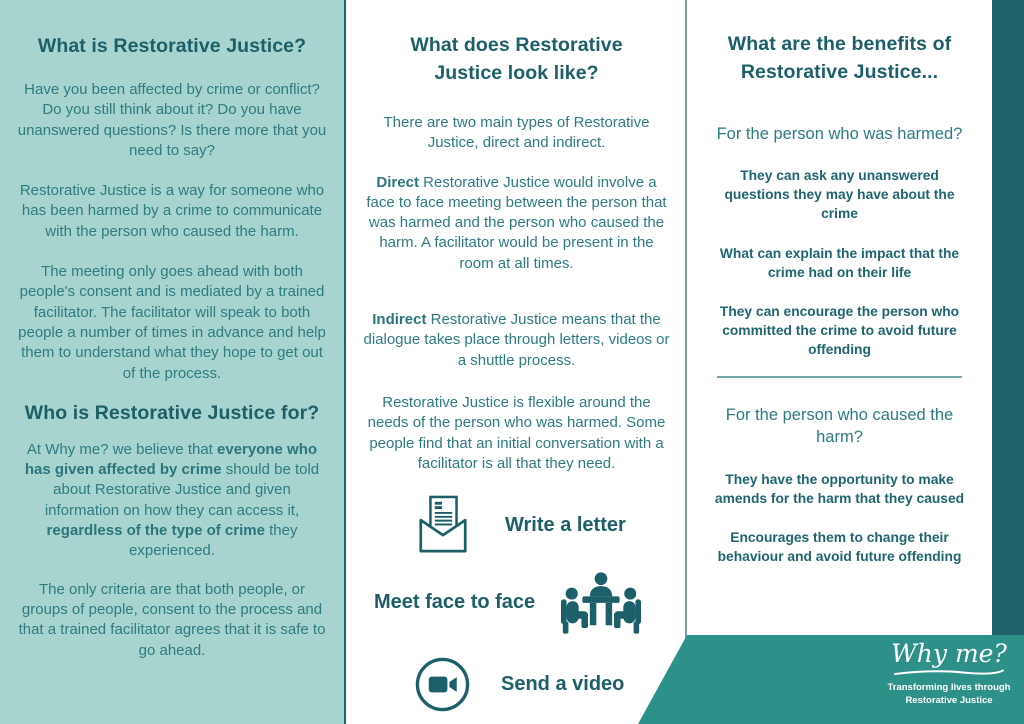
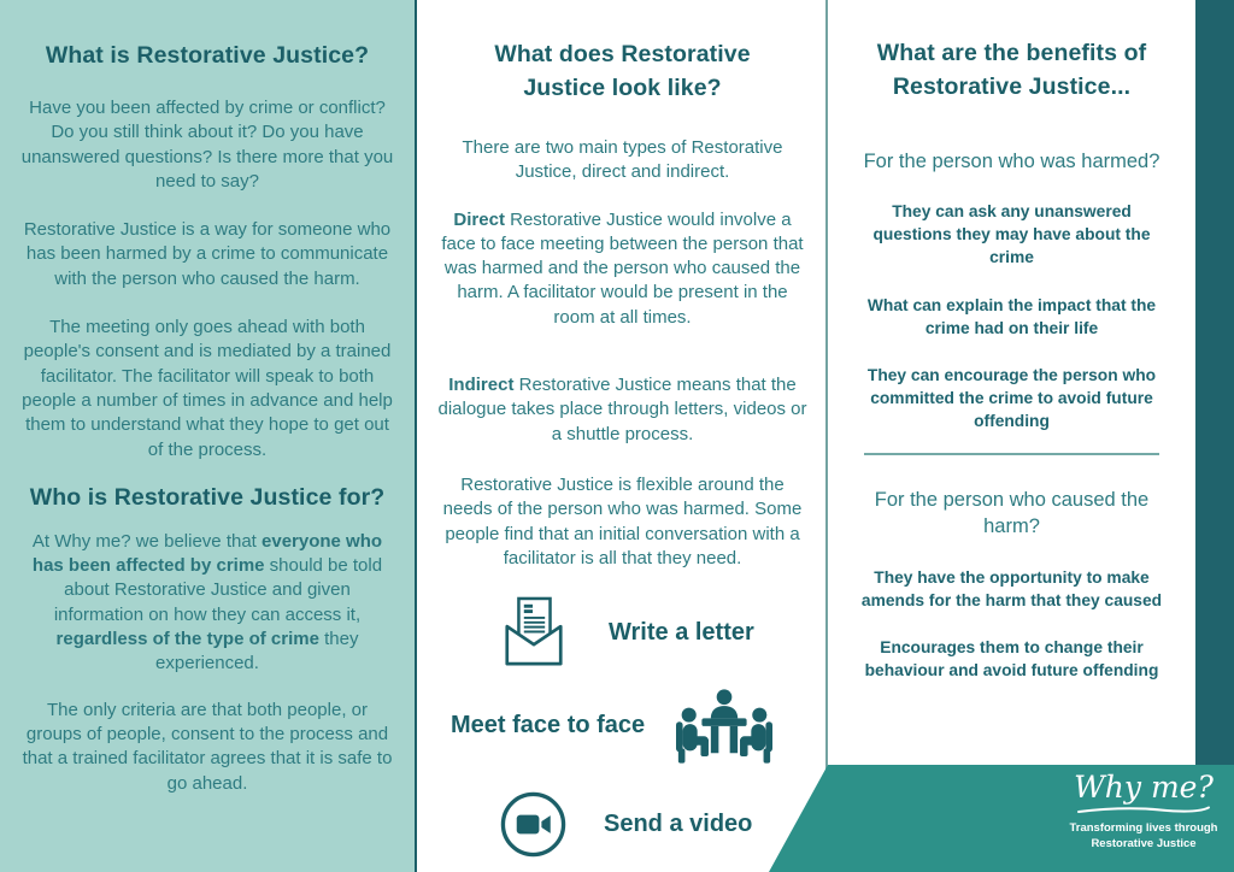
  What is Restorative Justice?
  Have you been affected by crime or conflict? Do you still think about it? Do you have unanswered questions? Is there more that you need to say?
  Restorative Justice is a way for someone who has been harmed by a crime to communicate with the person who caused the harm.
  The meeting only goes ahead with both people's consent and is mediated by a trained facilitator. The facilitator will speak to both people a number of times in advance and help them to understand what they hope to get out of the process.
  Who is Restorative Justice for?
- At Why me? we believe that everyone who has given affected by crime should be told about Restorative Justice and given information on how they can access it, regardless of the type of crime they experienced.
+ At Why me? we believe that everyone who has been affected by crime should be told about Restorative Justice and given information on how they can access it, regardless of the type of crime they experienced.
  The only criteria are that both people, or groups of people, consent to the process and that a trained facilitator agrees that it is safe to go ahead.
  What does Restorative Justice look like?
  There are two main types of Restorative Justice, direct and indirect.
  Direct Restorative Justice would involve a face to face meeting between the person that was harmed and the person who caused the harm. A facilitator would be present in the room at all times.
  Indirect Restorative Justice means that the dialogue takes place through letters, videos or a shuttle process.
  Restorative Justice is flexible around the needs of the person who was harmed. Some people find that an initial conversation with a facilitator is all that they need.
  Write a letter
  Meet face to face
  Send a video
  What are the benefits of Restorative Justice...
  For the person who was harmed?
  They can ask any unanswered questions they may have about the crime
  What can explain the impact that the crime had on their life
  They can encourage the person who committed the crime to avoid future offending
  For the person who caused the harm?
  They have the opportunity to make amends for the harm that they caused
  Encourages them to change their behaviour and avoid future offending
  Why me?
  Transforming lives through
  Restorative Justice
